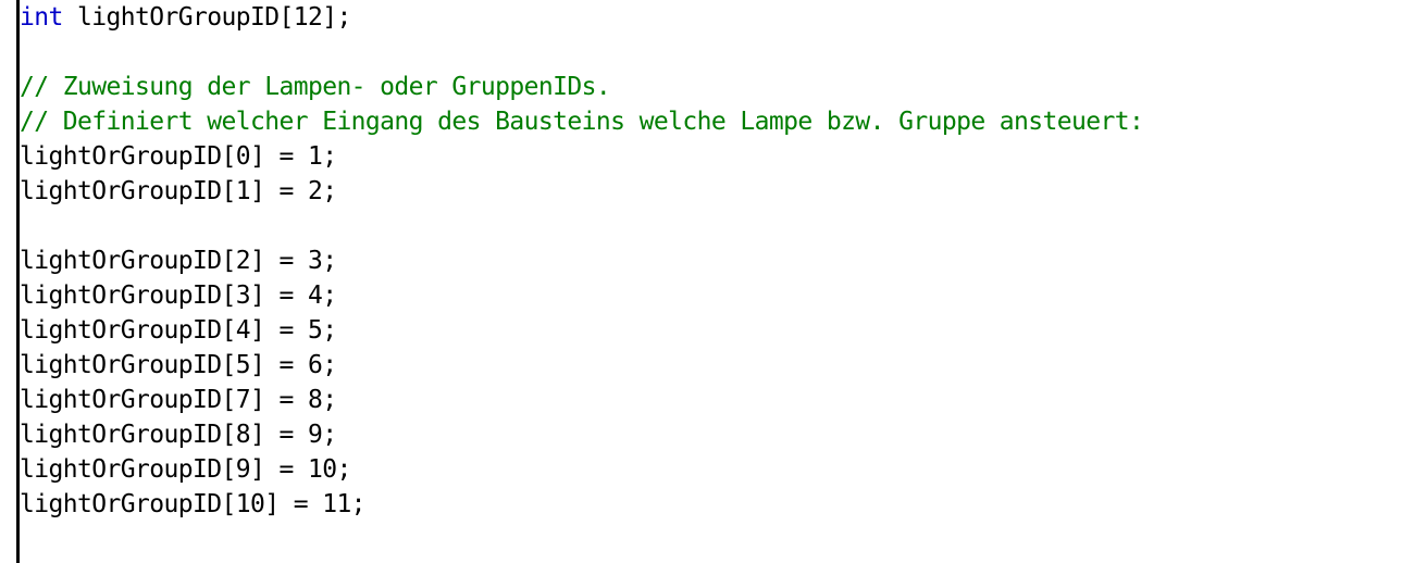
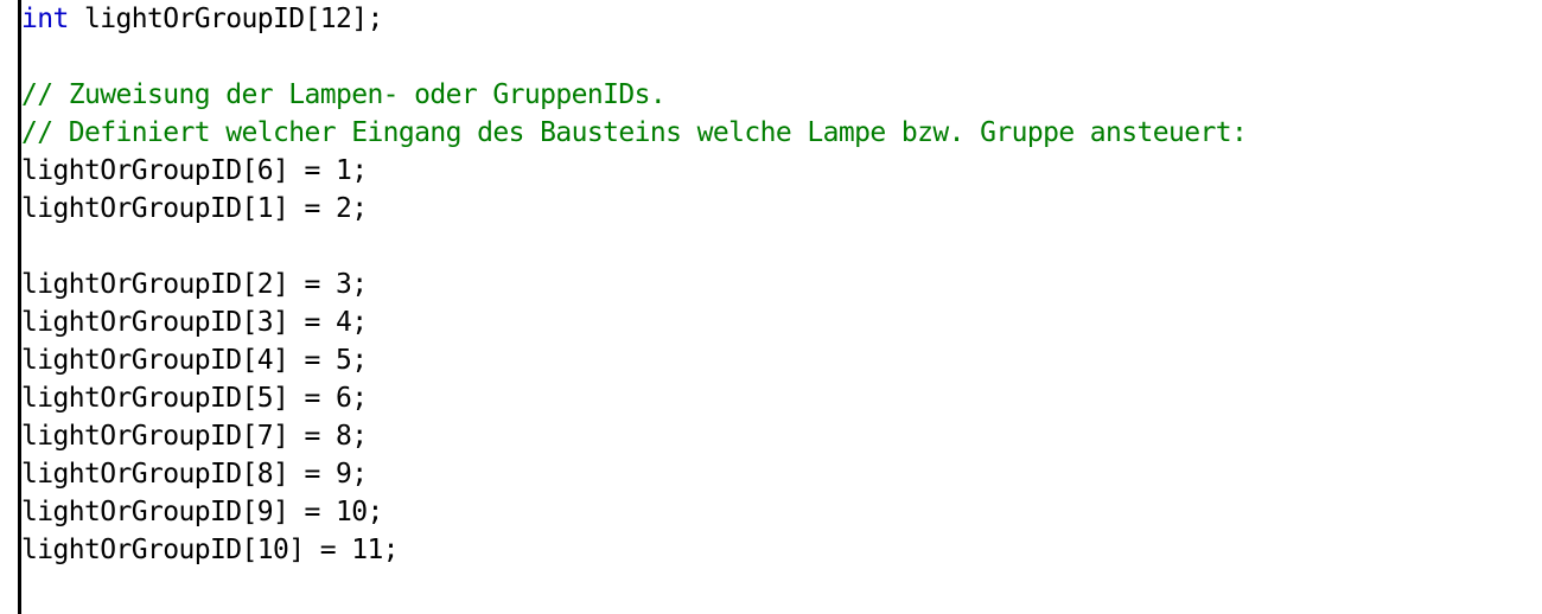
  int lightOrGroupID[12];
  // Zuweisung der Lampen- oder GruppenIDs.
  // Definiert welcher Eingang des Bausteins welche Lampe bzw. Gruppe ansteuert:
- lightOrGroupID[0] = 1;
+ lightOrGroupID[6] = 1;
  lightOrGroupID[1] = 2;
  lightOrGroupID[2] = 3;
  lightOrGroupID[3] = 4;
  lightOrGroupID[4] = 5;
  lightOrGroupID[5] = 6;
  lightOrGroupID[7] = 8;
  lightOrGroupID[8] = 9;
  lightOrGroupID[9] = 10;
  lightOrGroupID[10] = 11;
